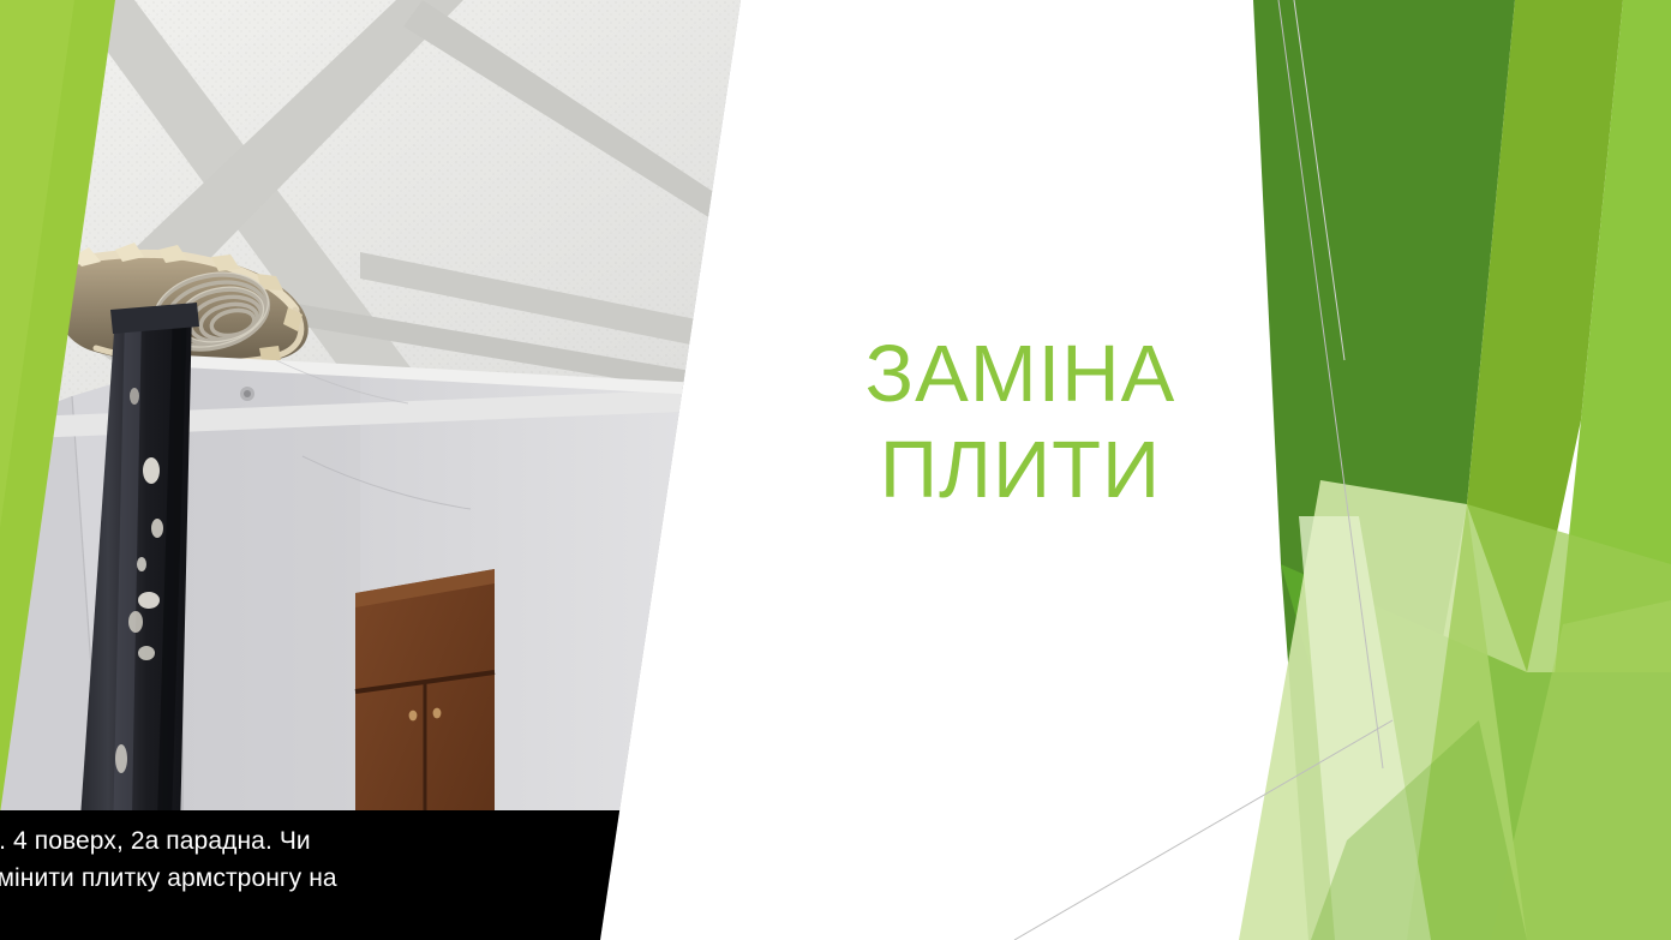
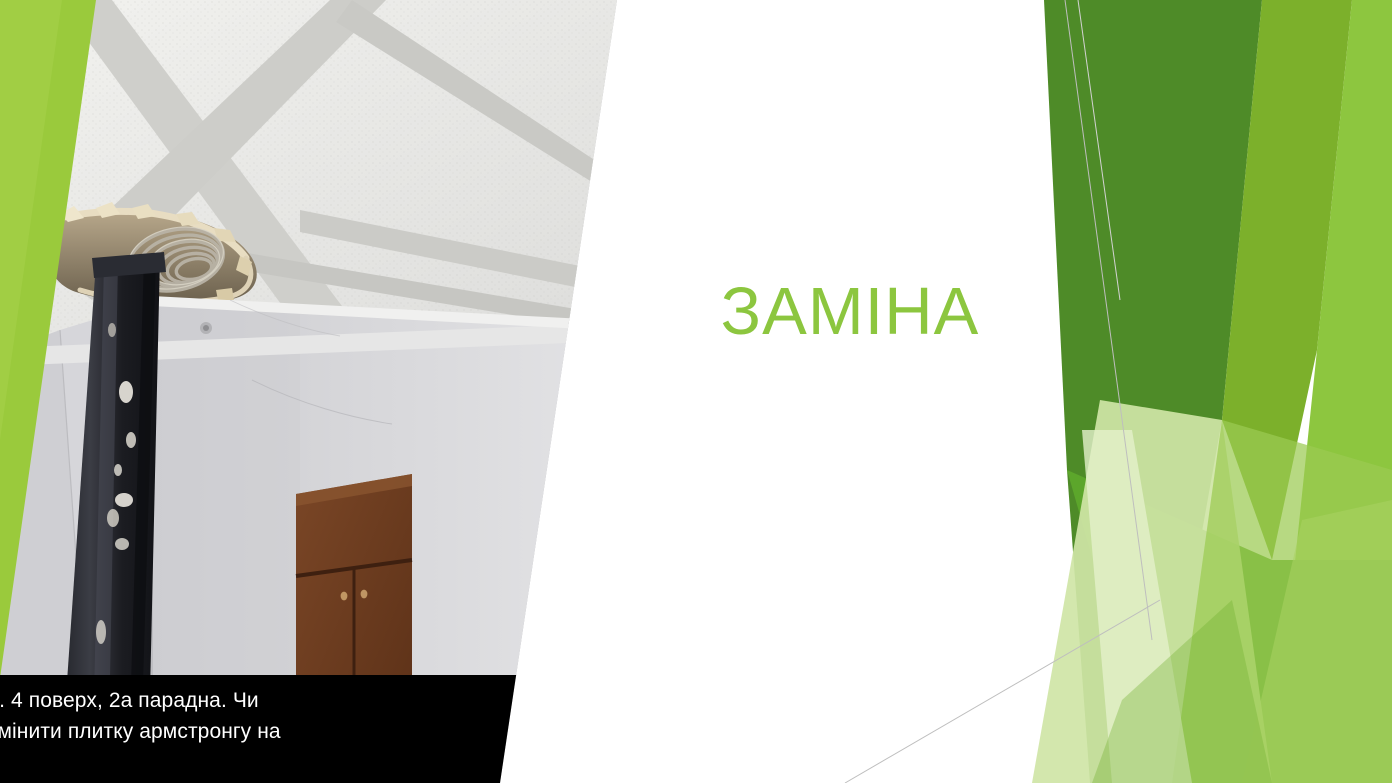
  . 4 поверх, 2а парадна. Чи
  мінити плитку армстронгу на
  ЗАМІНА
- ПЛИТИ
